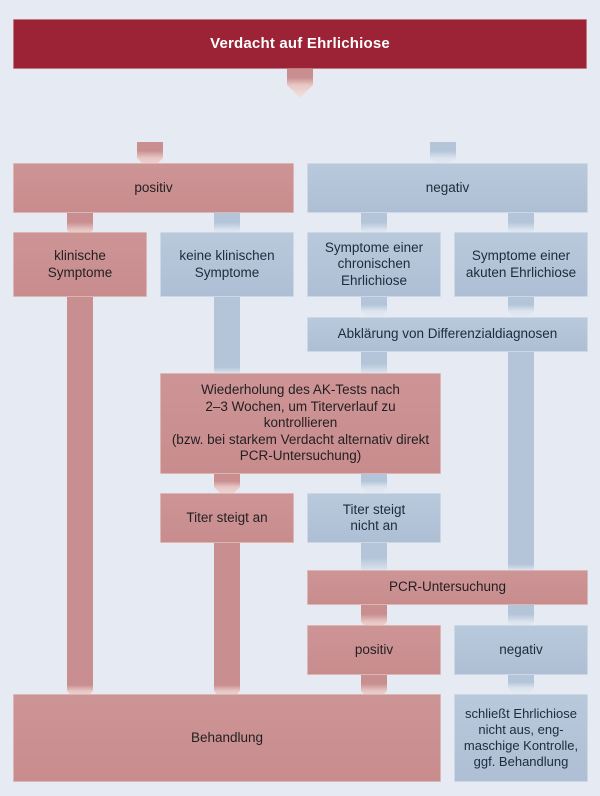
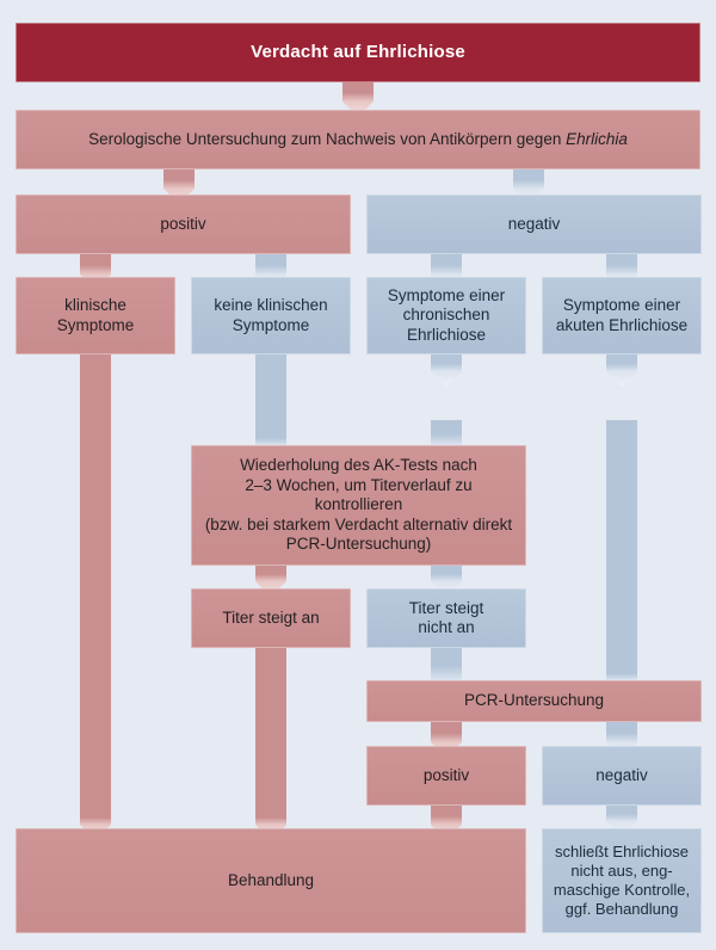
  Verdacht auf Ehrlichiose
+ Serologische Untersuchung zum Nachweis von Antikörpern gegen Ehrlichia
  positiv
  negativ
  klinische
  Symptome
  keine klinischen
  Symptome
  Symptome einer
  chronischen
  Ehrlichiose
  Symptome einer
  akuten Ehrlichiose
- Abklärung von Differenzialdiagnosen
  Wiederholung des AK-Tests nach
  2–3 Wochen, um Titerverlauf zu kontrollieren
  (bzw. bei starkem Verdacht alternativ direkt
  PCR-Untersuchung)
  Titer steigt an
  Titer steigt
  nicht an
  PCR-Untersuchung
  positiv
  negativ
  Behandlung
  schließt Ehrlichiose
  nicht aus, eng-
  maschige Kontrolle,
  ggf. Behandlung
